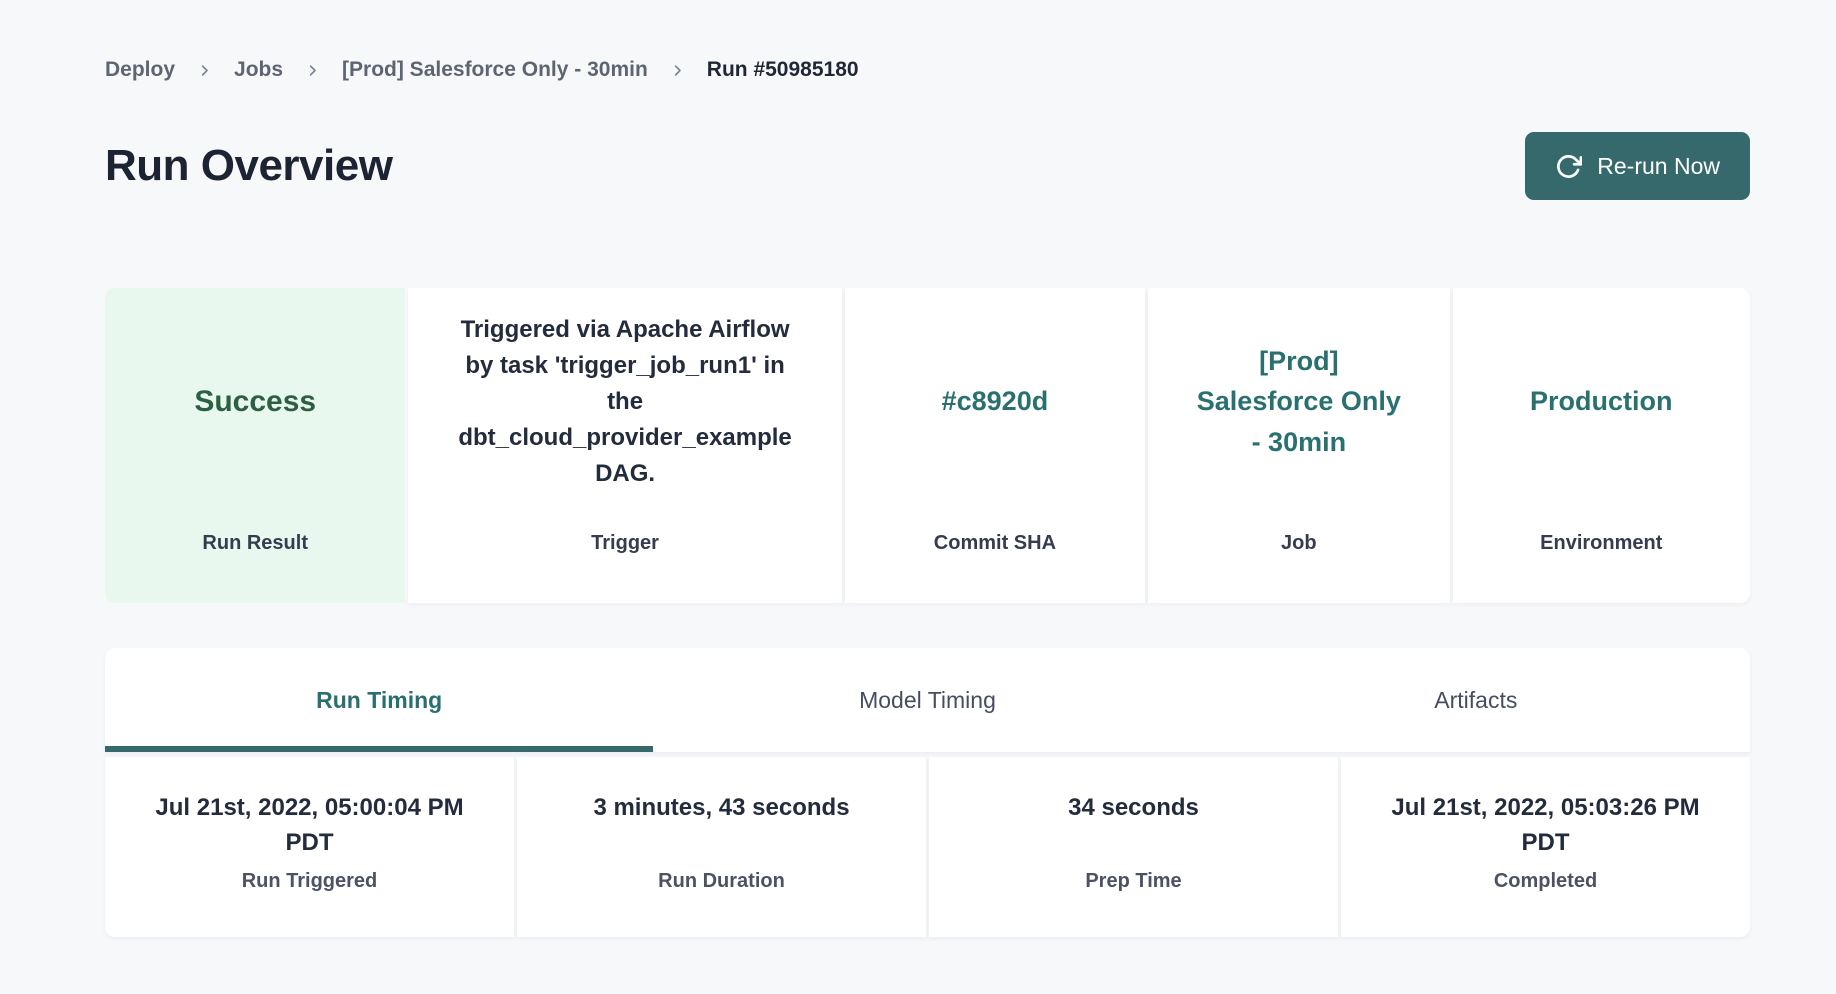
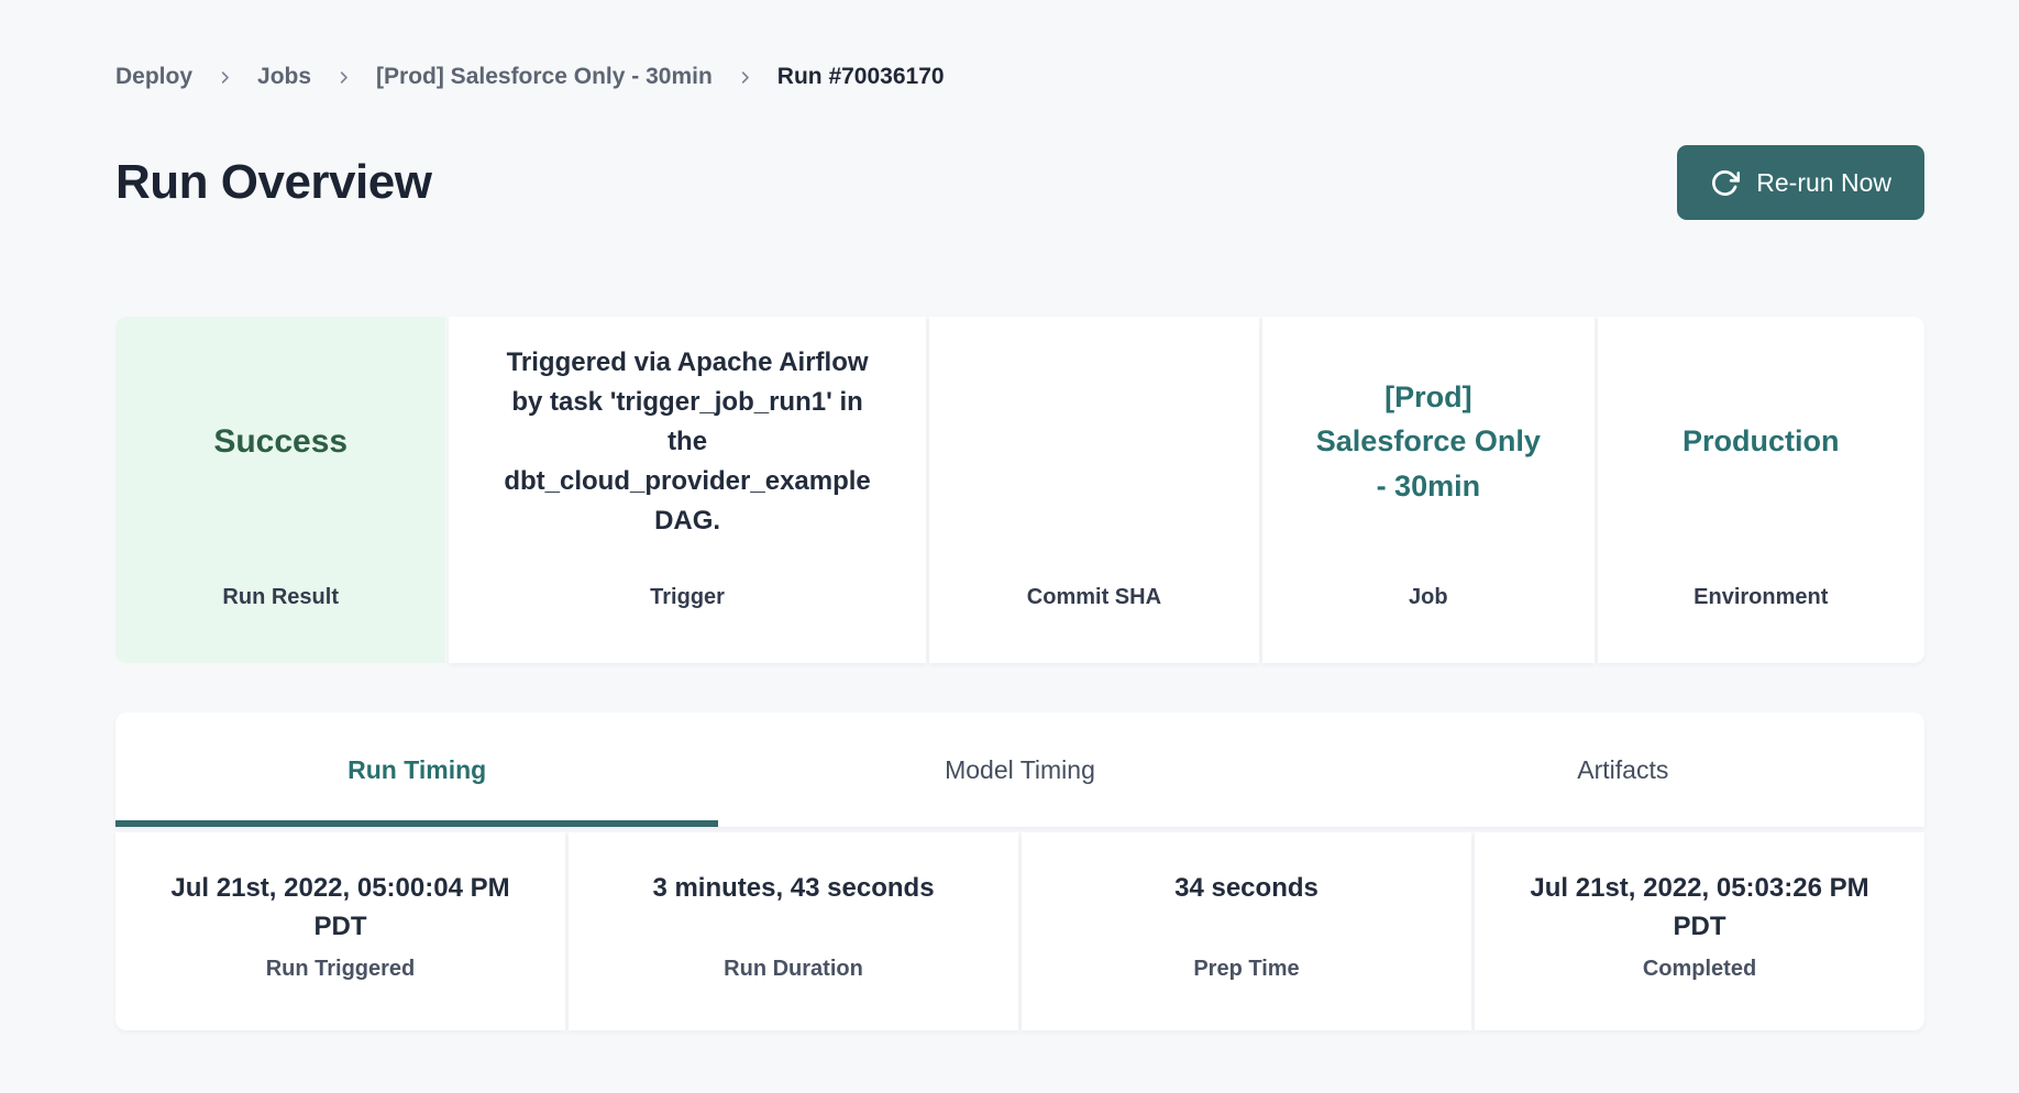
  Deploy
  Jobs
  [Prod] Salesforce Only - 30min
- Run #50985180
+ Run #70036170
  Run Overview
  Re-run Now
  Success
  Run Result
  Triggered via Apache Airflow
  by task 'trigger_job_run1' in
  the
  dbt_cloud_provider_example
  DAG.
  Trigger
- #c8920d
  Commit SHA
  [Prod]
  Salesforce Only
  - 30min
  Job
  Production
  Environment
  Run Timing
  Model Timing
  Artifacts
  Jul 21st, 2022, 05:00:04 PM
  PDT
  Run Triggered
  3 minutes, 43 seconds
  Run Duration
  34 seconds
  Prep Time
  Jul 21st, 2022, 05:03:26 PM
  PDT
  Completed
